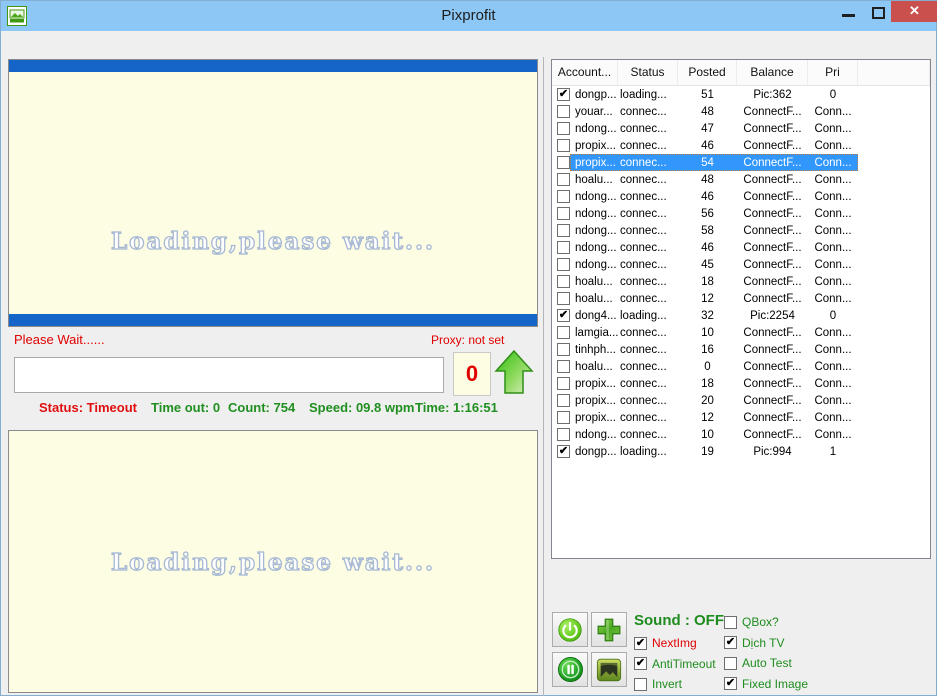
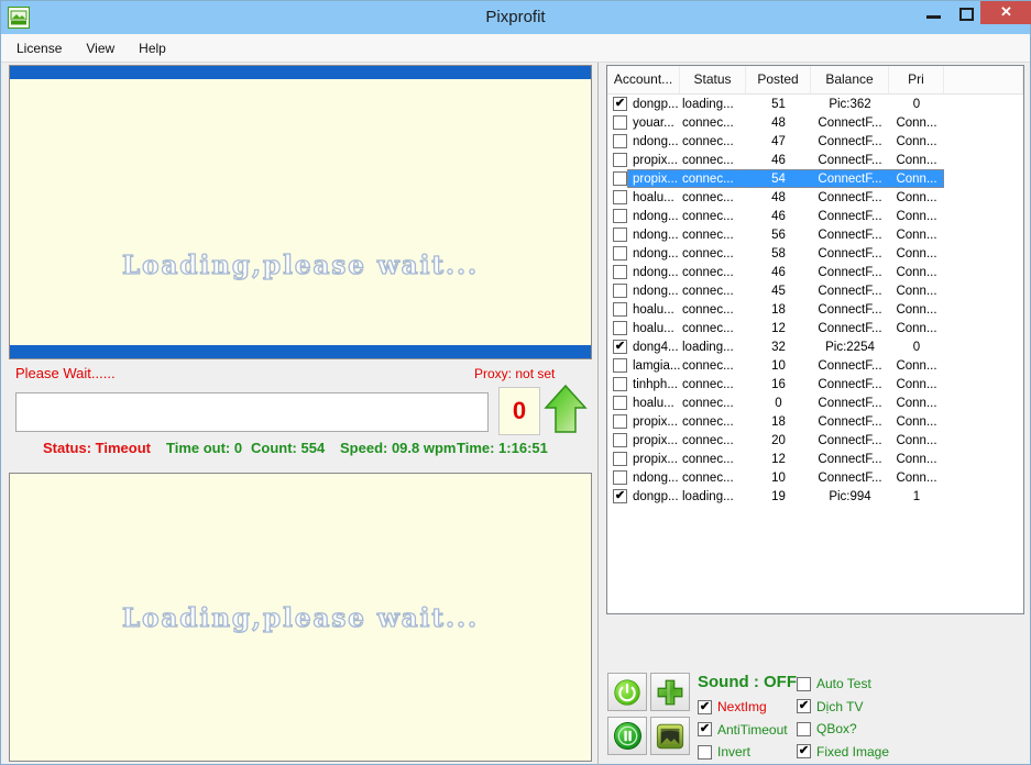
  Pixprofit
  ✕
+ License
+ View
+ Help
  Loading,please wait...
  Please Wait......
  Proxy: not set
  0
  Status: Timeout
  Time out: 0
- Count: 754
+ Count: 554
  Speed: 09.8 wpm
  Time: 1:16:51
  Loading,please wait...
  Account...
  Status
  Posted
  Balance
  Pri
  ✔
  dongp...
  loading...
  51
  Pic:362
  0
  youar...
  connec...
  48
  ConnectF...
  Conn...
  ndong...
  connec...
  47
  ConnectF...
  Conn...
  propix...
  connec...
  46
  ConnectF...
  Conn...
  propix...
  connec...
  54
  ConnectF...
  Conn...
  hoalu...
  connec...
  48
  ConnectF...
  Conn...
  ndong...
  connec...
  46
  ConnectF...
  Conn...
  ndong...
  connec...
  56
  ConnectF...
  Conn...
  ndong...
  connec...
  58
  ConnectF...
  Conn...
  ndong...
  connec...
  46
  ConnectF...
  Conn...
  ndong...
  connec...
  45
  ConnectF...
  Conn...
  hoalu...
  connec...
  18
  ConnectF...
  Conn...
  hoalu...
  connec...
  12
  ConnectF...
  Conn...
  ✔
  dong4...
  loading...
  32
  Pic:2254
  0
  lamgia...
  connec...
  10
  ConnectF...
  Conn...
  tinhph...
  connec...
  16
  ConnectF...
  Conn...
  hoalu...
  connec...
  0
  ConnectF...
  Conn...
  propix...
  connec...
  18
  ConnectF...
  Conn...
  propix...
  connec...
  20
  ConnectF...
  Conn...
  propix...
  connec...
  12
  ConnectF...
  Conn...
  ndong...
  connec...
  10
  ConnectF...
  Conn...
  ✔
  dongp...
  loading...
  19
  Pic:994
  1
  Sound : OFF
  ✔
  NextImg
  ✔
  AntiTimeout
  Invert
- QBox?
+ Auto Test
  ✔
  Dịch TV
- Auto Test
+ QBox?
  ✔
  Fixed Image
